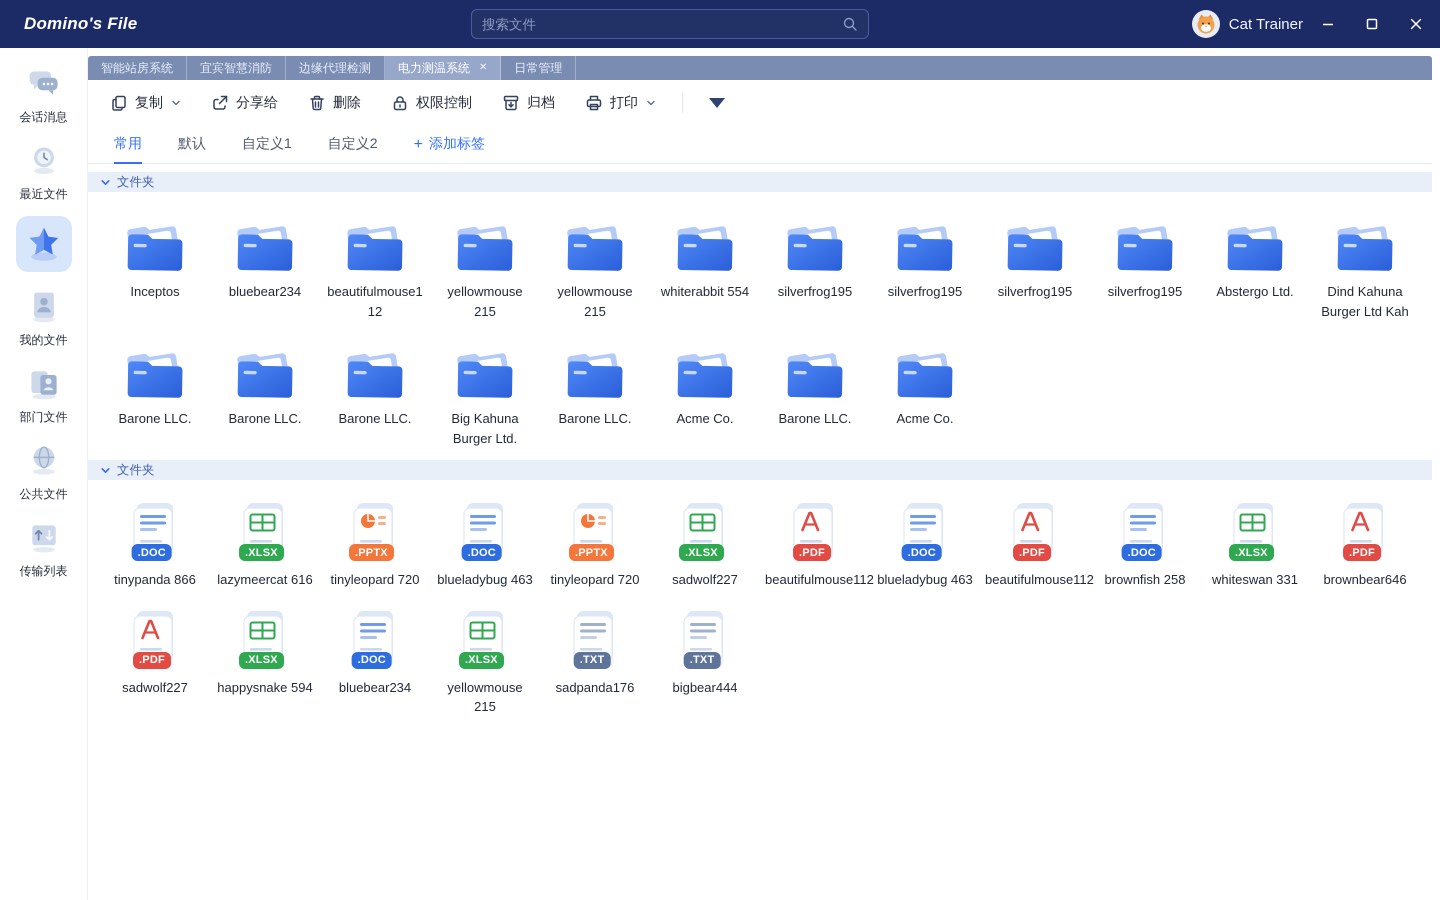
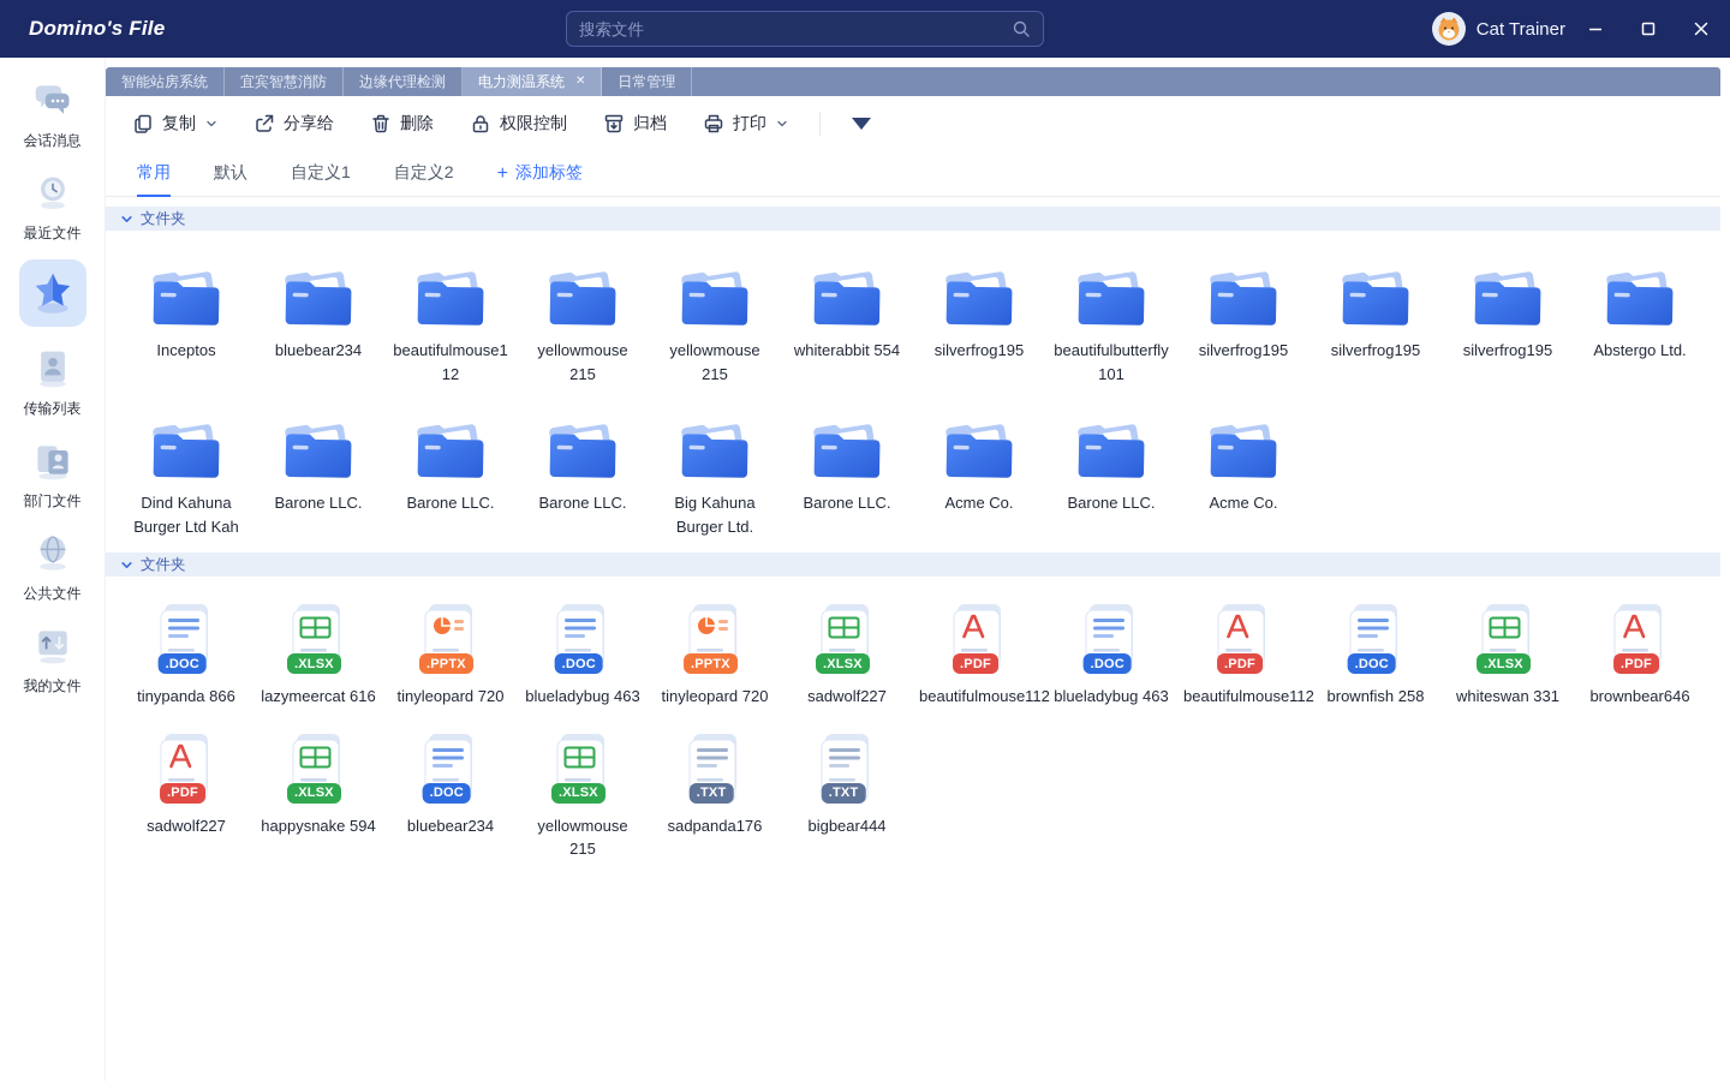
  Domino's File
  搜索文件
  Cat Trainer
  会话消息
  最近文件
- 我的文件
+ 传输列表
  部门文件
  公共文件
- 传输列表
+ 我的文件
  智能站房系统
  宜宾智慧消防
  边缘代理检测
  电力测温系统
  ✕
  日常管理
  复制
  分享给
  删除
  权限控制
  归档
  打印
  常用
  默认
  自定义1
  自定义2
  +
  添加标签
  文件夹
  Inceptos
  bluebear234
  beautifulmouse112
  yellowmouse 215
  yellowmouse 215
  whiterabbit 554
  silverfrog195
+ beautifulbutterfly101
  silverfrog195
  silverfrog195
  silverfrog195
  Abstergo Ltd.
  Dind Kahuna Burger Ltd Kah
  Barone LLC.
  Barone LLC.
  Barone LLC.
  Big Kahuna Burger Ltd.
  Barone LLC.
  Acme Co.
  Barone LLC.
  Acme Co.
  文件夹
  .DOC
  tinypanda 866
  .XLSX
  lazymeercat 616
  .PPTX
  tinyleopard 720
  .DOC
  blueladybug 463
  .PPTX
  tinyleopard 720
  .XLSX
  sadwolf227
  .PDF
  beautifulmouse11
  .DOC
  blueladybug 463
  .PDF
  beautifulmouse11
  .DOC
  brownfish 258
  .XLSX
  whiteswan 331
  .PDF
  brownbear646
  .PDF
  sadwolf227
  .XLSX
  happysnake 594
  .DOC
  bluebear234
  .XLSX
  yellowmouse 215
  .TXT
  sadpanda176
  .TXT
  bigbear444
